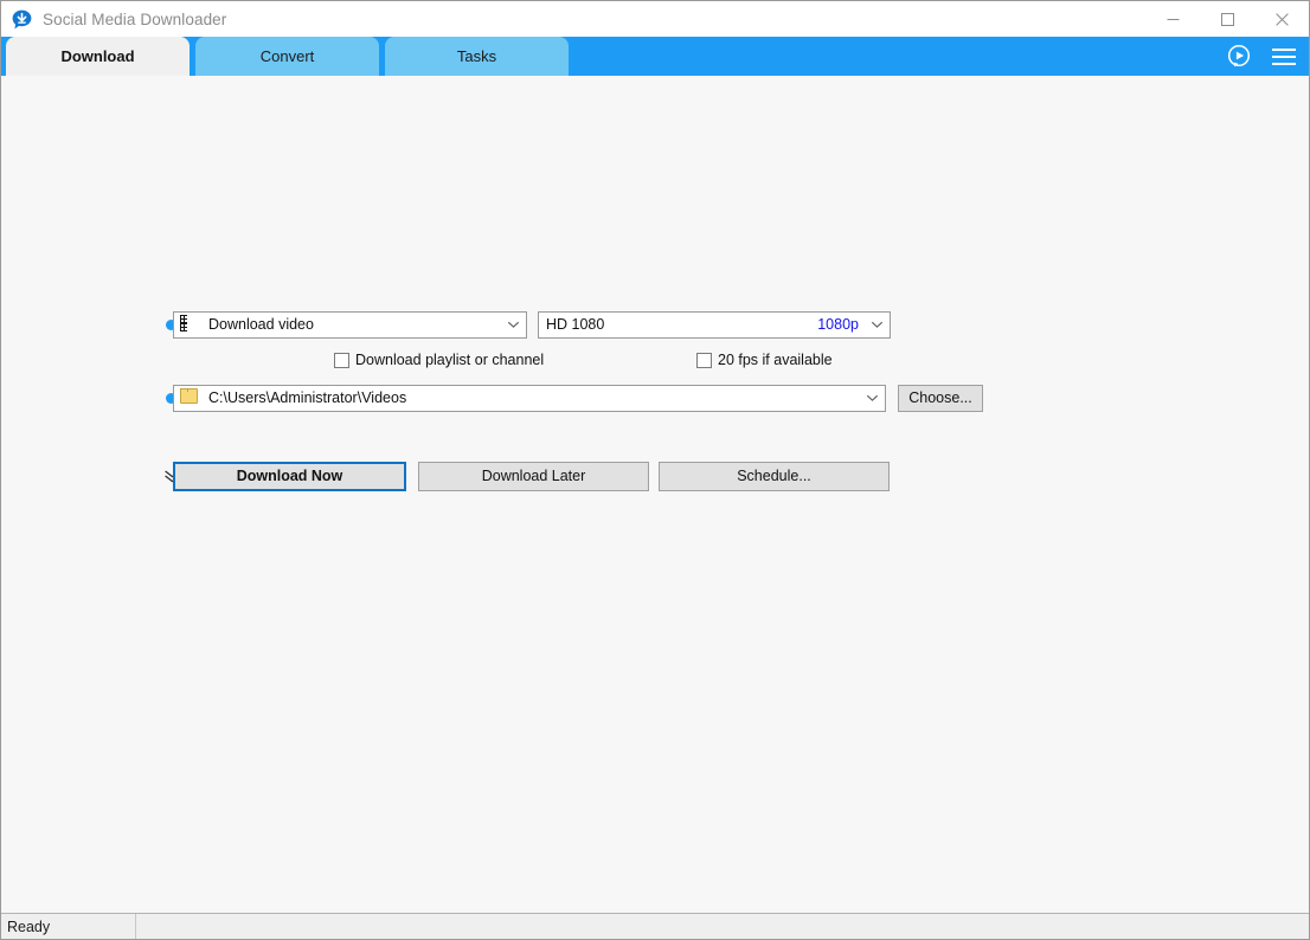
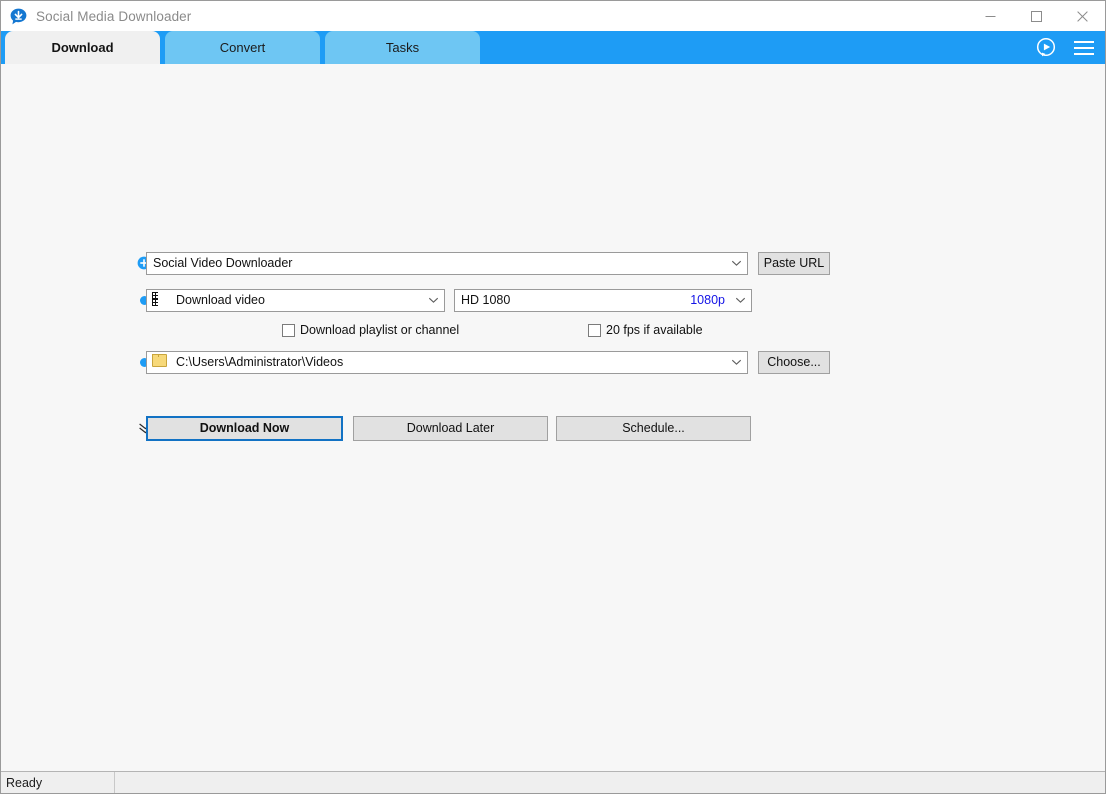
  Social Media Downloader
  Download
  Convert
  Tasks
+ Social Video Downloader
+ Paste URL
  Download video
  HD 1080
  1080p
  Download playlist or channel
  20 fps if available
  C:\Users\Administrator\Videos
  Choose...
  Download Now
  Download Later
  Schedule...
  Ready
